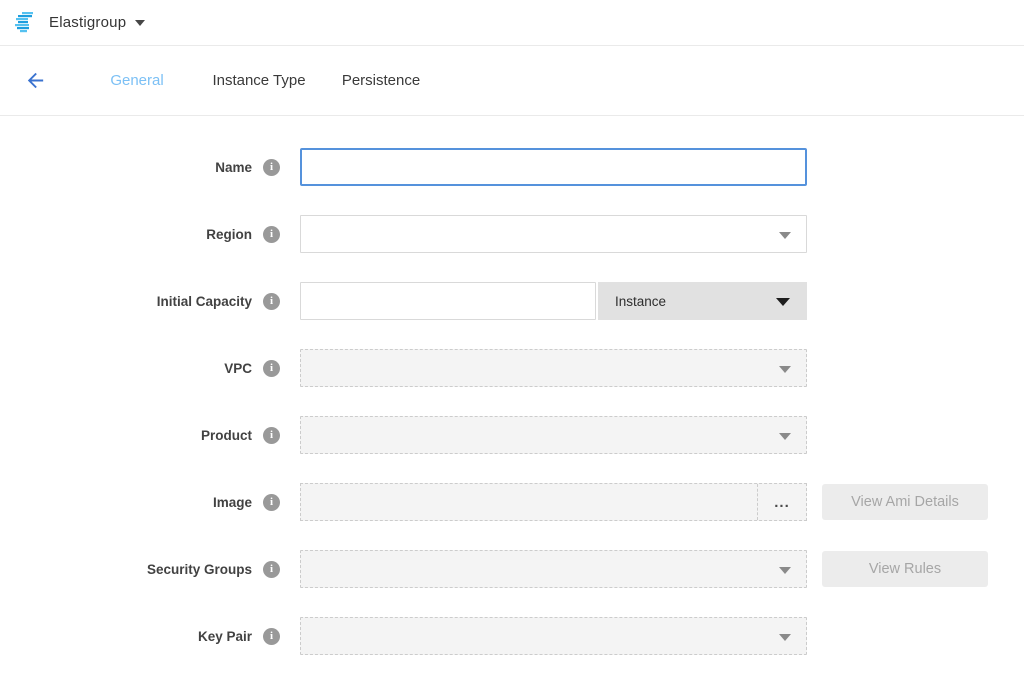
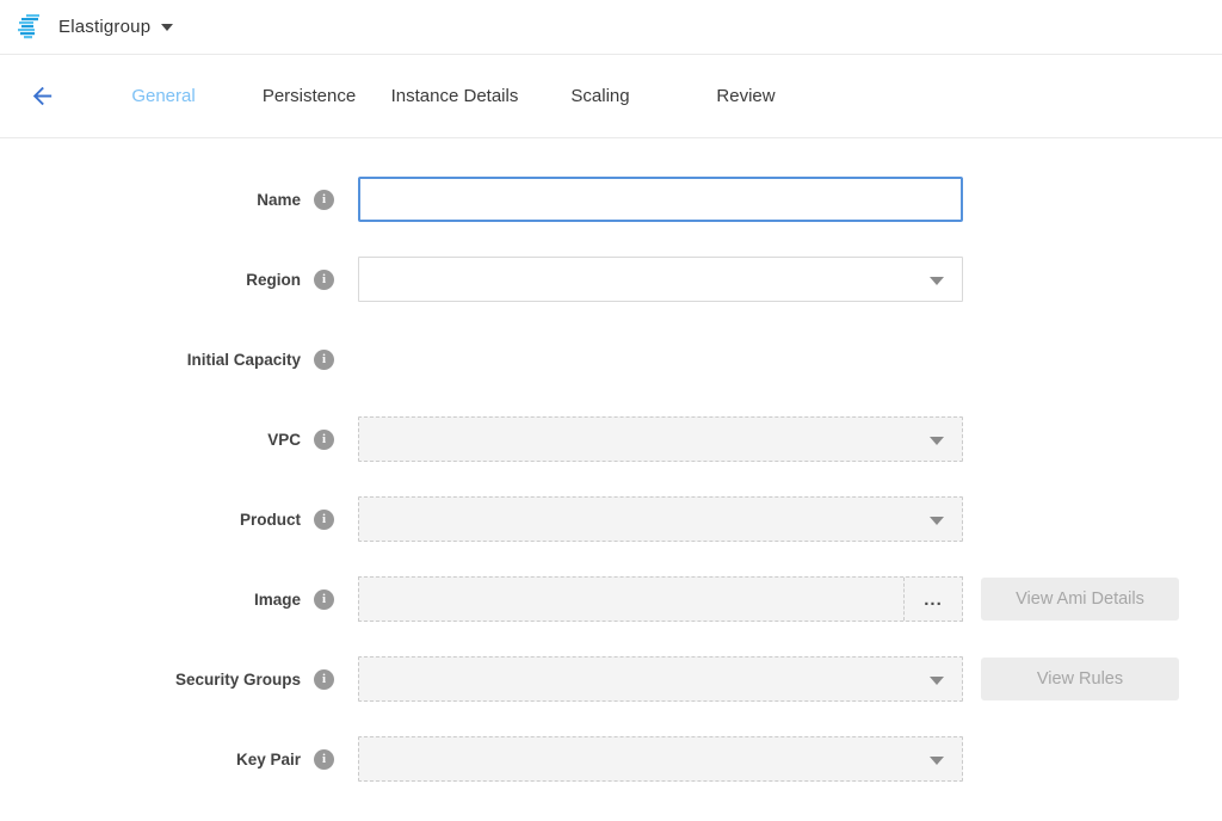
  Elastigroup
  General
- Instance Type
  Persistence
+ Instance Details
+ Scaling
+ Review
  Name
  i
  Region
  i
  Initial Capacity
  i
- Instance
  VPC
  i
  Product
  i
  Image
  i
  ...
  View Ami Details
  Security Groups
  i
  View Rules
  Key Pair
  i
